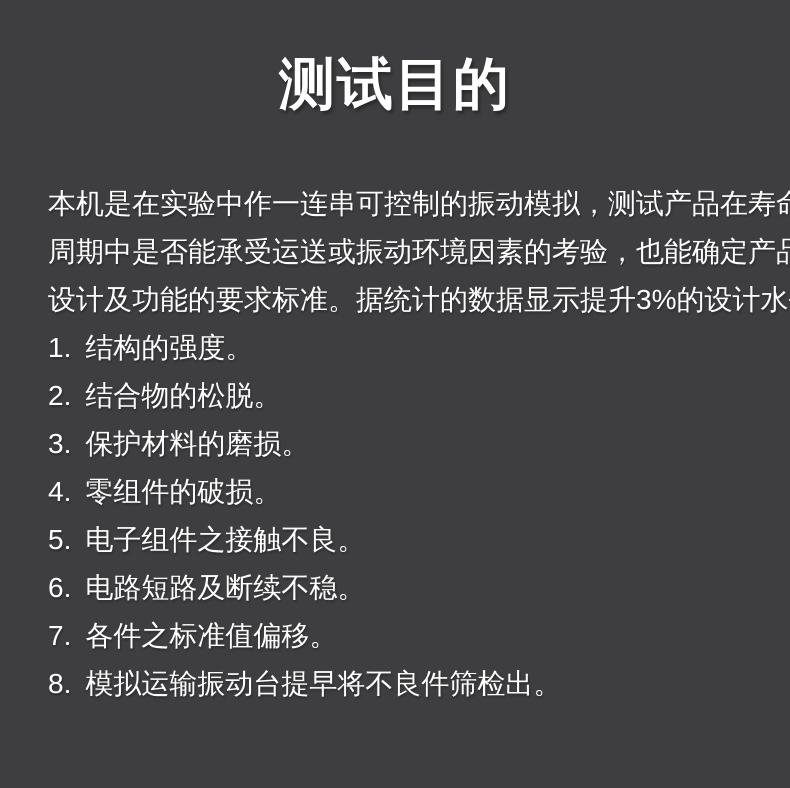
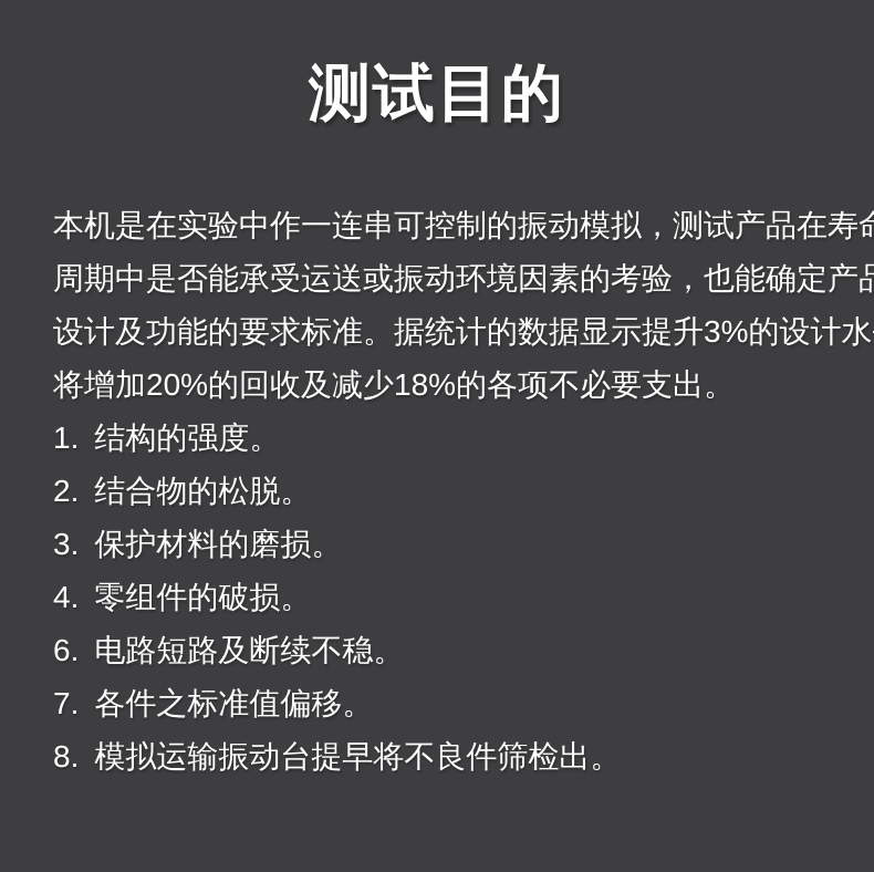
  测试目的
  本机是在实验中作一连串可控制的振动模拟，测试产品在寿
  周期中是否能承受运送或振动环境因素的考验，也能确定产
  设计及功能的要求标准。据统计的数据显示提升3%的设计水
+ 将增加20%的回收及减少18%的各项不必要支出。
  1.
  结构的强度。
  2.
  结合物的松脱。
  3.
  保护材料的磨损。
  4.
  零组件的破损。
- 5.
- 电子组件之接触不良。
  6.
  电路短路及断续不稳。
  7.
  各件之标准值偏移。
  8.
  模拟运输振动台提早将不良件筛检出。
